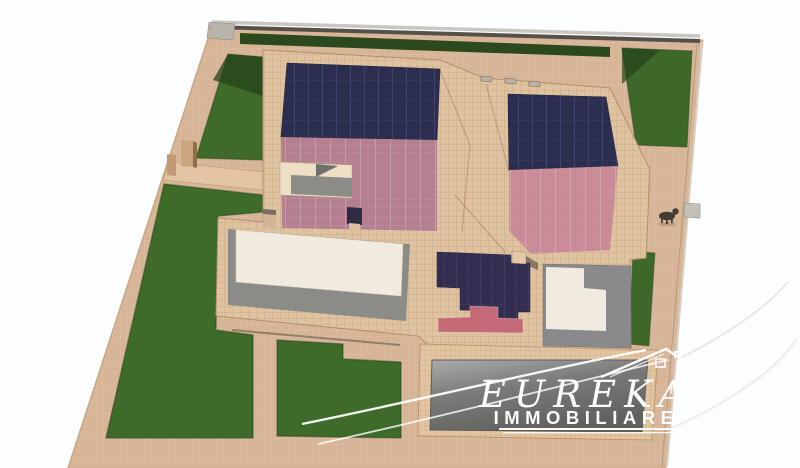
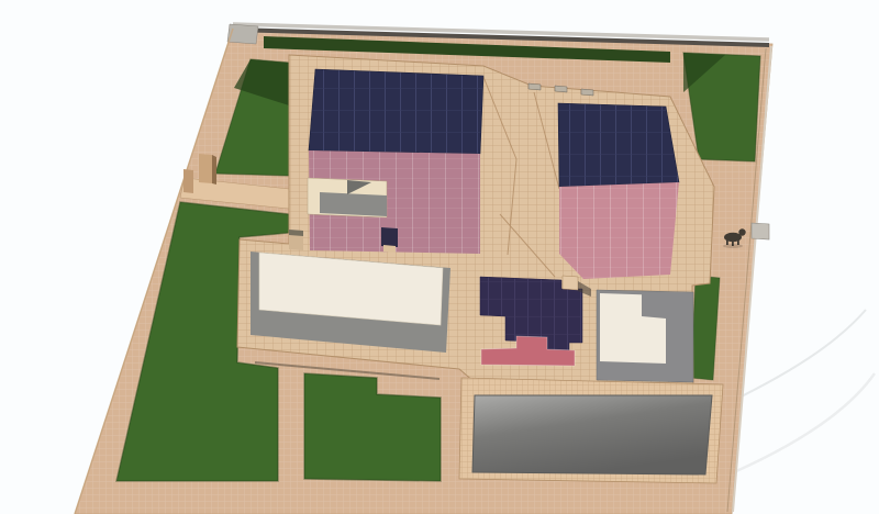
- EUREKA
- IMMOBILIARE
